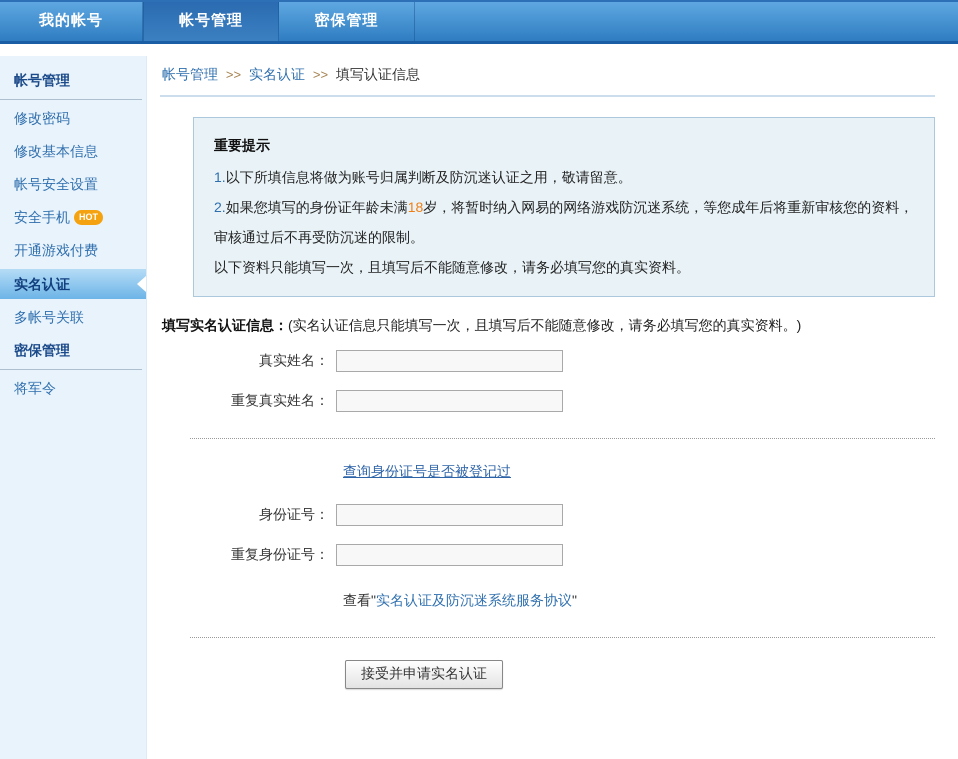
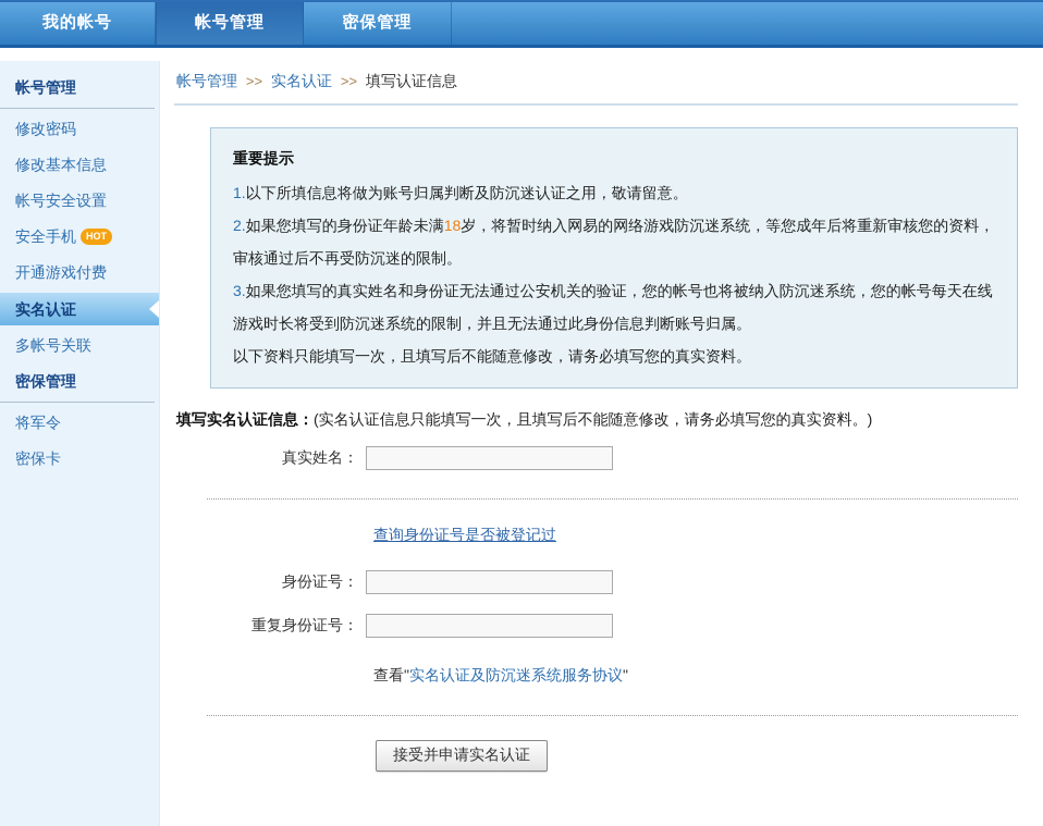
  我的帐号
  帐号管理
  密保管理
  帐号管理
  修改密码
  修改基本信息
  帐号安全设置
  安全手机 HOT
  开通游戏付费
  实名认证
  多帐号关联
  密保管理
  将军令
+ 密保卡
  帐号管理 >> 实名认证 >> 填写认证信息
  重要提示
  1.以下所填信息将做为账号归属判断及防沉迷认证之用，敬请留意。
  2.如果您填写的身份证年龄未满18岁，将暂时纳入网易的网络游戏防沉迷系统，等您成年后将重新审核您的资料，审核通过后不再受防沉迷的限制。
+ 3.如果您填写的真实姓名和身份证无法通过公安机关的验证，您的帐号也将被纳入防沉迷系统，您的帐号每天在线游戏时长将受到防沉迷系统的限制，并且无法通过此身份信息判断账号归属。
  以下资料只能填写一次，且填写后不能随意修改，请务必填写您的真实资料。
  填写实名认证信息：(实名认证信息只能填写一次，且填写后不能随意修改，请务必填写您的真实资料。)
  真实姓名：
- 重复真实姓名：
  查询身份证号是否被登记过
  身份证号：
  重复身份证号：
  查看"实名认证及防沉迷系统服务协议"
  接受并申请实名认证
